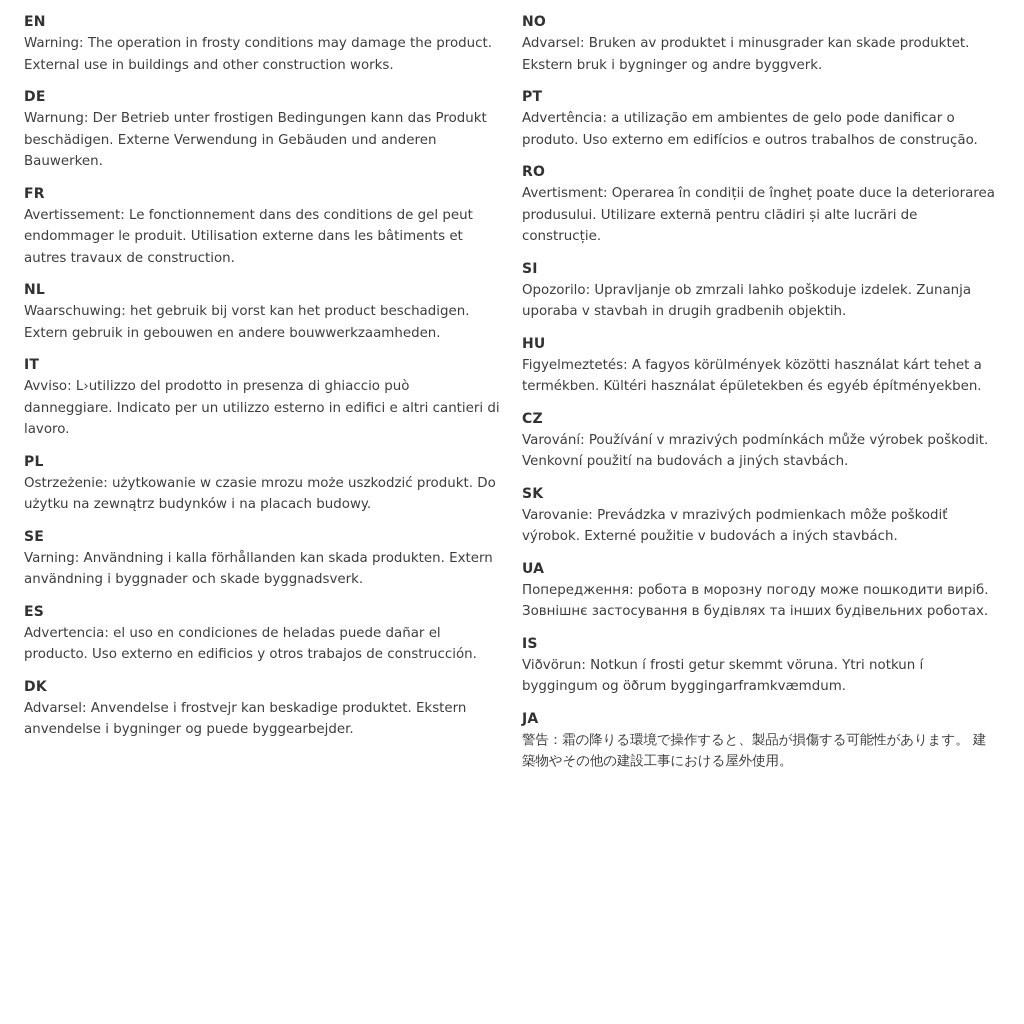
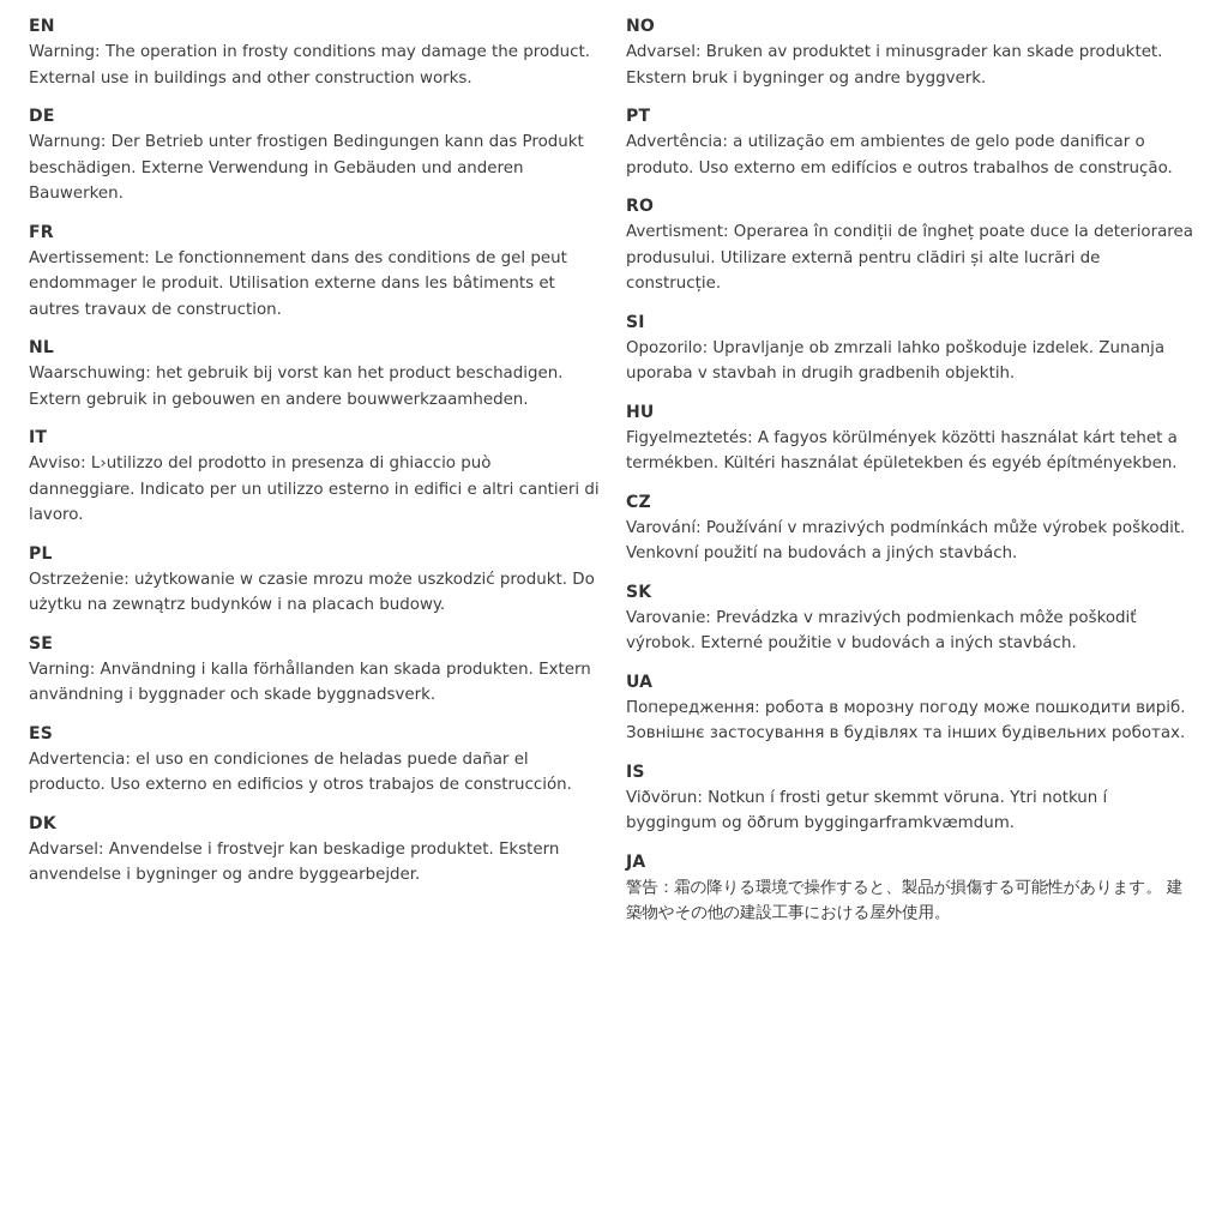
  EN
  Warning: The operation in frosty conditions may damage the product. External use in buildings and other construction works.
  DE
  Warnung: Der Betrieb unter frostigen Bedingungen kann das Produkt beschädigen. Externe Verwendung in Gebäuden und anderen Bauwerken.
  FR
  Avertissement: Le fonctionnement dans des conditions de gel peut endommager le produit. Utilisation externe dans les bâtiments et autres travaux de construction.
  NL
  Waarschuwing: het gebruik bij vorst kan het product beschadigen. Extern gebruik in gebouwen en andere bouwwerkzaamheden.
  IT
  Avviso: L›utilizzo del prodotto in presenza di ghiaccio può danneggiare. Indicato per un utilizzo esterno in edifici e altri cantieri di lavoro.
  PL
  Ostrzeżenie: użytkowanie w czasie mrozu może uszkodzić produkt. Do użytku na zewnątrz budynków i na placach budowy.
  SE
  Varning: Användning i kalla förhållanden kan skada produkten. Extern användning i byggnader och skade byggnadsverk.
  ES
  Advertencia: el uso en condiciones de heladas puede dañar el producto. Uso externo en edificios y otros trabajos de construcción.
  DK
- Advarsel: Anvendelse i frostvejr kan beskadige produktet. Ekstern anvendelse i bygninger og puede byggearbejder.
+ Advarsel: Anvendelse i frostvejr kan beskadige produktet. Ekstern anvendelse i bygninger og andre byggearbejder.
  NO
  Advarsel: Bruken av produktet i minusgrader kan skade produktet. Ekstern bruk i bygninger og andre byggverk.
  PT
  Advertência: a utilização em ambientes de gelo pode danificar o produto. Uso externo em edifícios e outros trabalhos de construção.
  RO
  Avertisment: Operarea în condiții de îngheț poate duce la deteriorarea produsului. Utilizare externă pentru clădiri și alte lucrări de construcție.
  SI
  Opozorilo: Upravljanje ob zmrzali lahko poškoduje izdelek. Zunanja uporaba v stavbah in drugih gradbenih objektih.
  HU
  Figyelmeztetés: A fagyos körülmények közötti használat kárt tehet a termékben. Kültéri használat épületekben és egyéb építményekben.
  CZ
  Varování: Používání v mrazivých podmínkách může výrobek poškodit. Venkovní použití na budovách a jiných stavbách.
  SK
  Varovanie: Prevádzka v mrazivých podmienkach môže poškodiť výrobok. Externé použitie v budovách a iných stavbách.
  UA
  Попередження: робота в морозну погоду може пошкодити виріб. Зовнішнє застосування в будівлях та інших будівельних роботах.
  IS
  Viðvörun: Notkun í frosti getur skemmt vöruna. Ytri notkun í byggingum og öðrum byggingarframkvæmdum.
  JA
  警告：霜の降りる環境で操作すると、製品が損傷する可能性があります。 建築物やその他の建設工事における屋外使用。
